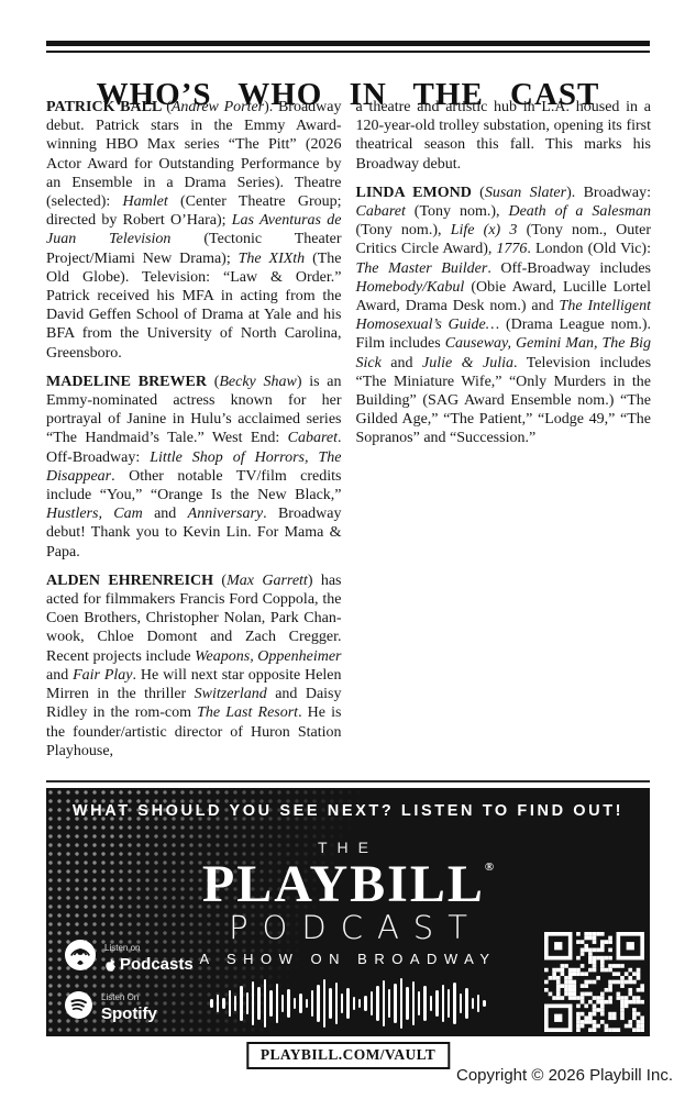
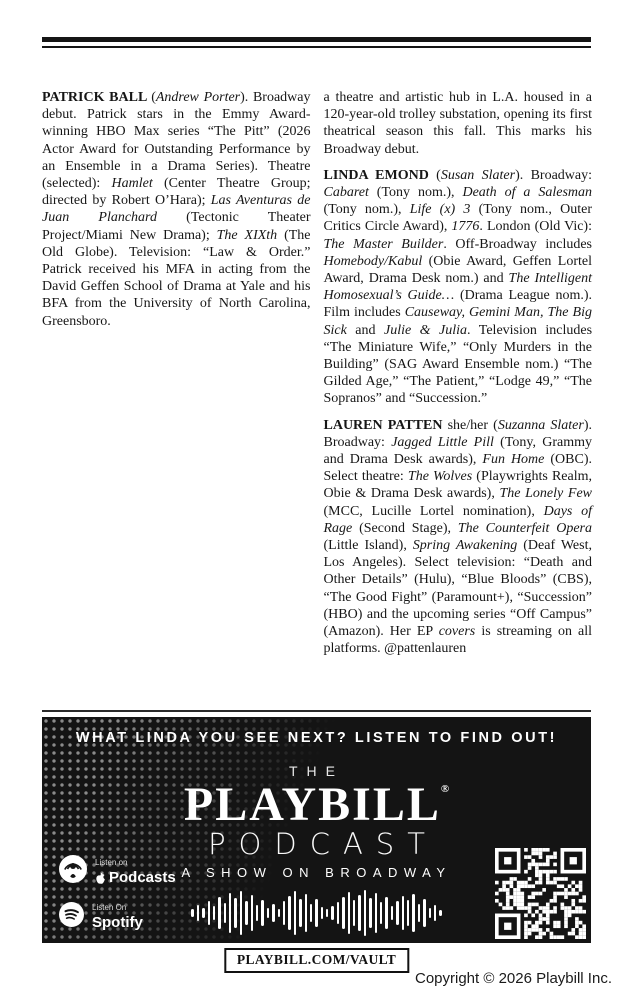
- WHO’S WHO IN THE CAST
- PATRICK BALL (Andrew Porter). Broadway debut. Patrick stars in the Emmy Award-winning HBO Max series “The Pitt” (2026 Actor Award for Outstanding Performance by an Ensemble in a Drama Series). Theatre (selected): Hamlet (Center Theatre Group; directed by Robert O’Hara); Las Aventuras de Juan Television (Tectonic Theater Project/Miami New Drama); The XIXth (The Old Globe). Television: “Law & Order.” Patrick received his MFA in acting from the David Geffen School of Drama at Yale and his BFA from the University of North Carolina, Greensboro.
+ PATRICK BALL (Andrew Porter). Broadway debut. Patrick stars in the Emmy Award-winning HBO Max series “The Pitt” (2026 Actor Award for Outstanding Performance by an Ensemble in a Drama Series). Theatre (selected): Hamlet (Center Theatre Group; directed by Robert O’Hara); Las Aventuras de Juan Planchard (Tectonic Theater Project/Miami New Drama); The XIXth (The Old Globe). Television: “Law & Order.” Patrick received his MFA in acting from the David Geffen School of Drama at Yale and his BFA from the University of North Carolina, Greensboro.
- MADELINE BREWER (Becky Shaw) is an Emmy-nominated actress known for her portrayal of Janine in Hulu’s acclaimed series “The Handmaid’s Tale.” West End: Cabaret. Off-Broadway: Little Shop of Horrors, The Disappear. Other notable TV/film credits include “You,” “Orange Is the New Black,” Hustlers, Cam and Anniversary. Broadway debut! Thank you to Kevin Lin. For Mama & Papa.
- ALDEN EHRENREICH (Max Garrett) has acted for filmmakers Francis Ford Coppola, the Coen Brothers, Christopher Nolan, Park Chan-wook, Chloe Domont and Zach Cregger. Recent projects include Weapons, Oppenheimer and Fair Play. He will next star opposite Helen Mirren in the thriller Switzerland and Daisy Ridley in the rom-com The Last Resort. He is the founder/artistic director of Huron Station Playhouse,
  a theatre and artistic hub in L.A. housed in a 120-year-old trolley substation, opening its first theatrical season this fall. This marks his Broadway debut.
- LINDA EMOND (Susan Slater). Broadway: Cabaret (Tony nom.), Death of a Salesman (Tony nom.), Life (x) 3 (Tony nom., Outer Critics Circle Award), 1776. London (Old Vic): The Master Builder. Off-Broadway includes Homebody/Kabul (Obie Award, Lucille Lortel Award, Drama Desk nom.) and The Intelligent Homosexual’s Guide… (Drama League nom.). Film includes Causeway, Gemini Man, The Big Sick and Julie & Julia. Television includes “The Miniature Wife,” “Only Murders in the Building” (SAG Award Ensemble nom.) “The Gilded Age,” “The Patient,” “Lodge 49,” “The Sopranos” and “Succession.”
+ LINDA EMOND (Susan Slater). Broadway: Cabaret (Tony nom.), Death of a Salesman (Tony nom.), Life (x) 3 (Tony nom., Outer Critics Circle Award), 1776. London (Old Vic): The Master Builder. Off-Broadway includes Homebody/Kabul (Obie Award, Geffen Lortel Award, Drama Desk nom.) and The Intelligent Homosexual’s Guide… (Drama League nom.). Film includes Causeway, Gemini Man, The Big Sick and Julie & Julia. Television includes “The Miniature Wife,” “Only Murders in the Building” (SAG Award Ensemble nom.) “The Gilded Age,” “The Patient,” “Lodge 49,” “The Sopranos” and “Succession.”
+ LAUREN PATTEN she/her (Suzanna Slater). Broadway: Jagged Little Pill (Tony, Grammy and Drama Desk awards), Fun Home (OBC). Select theatre: The Wolves (Playwrights Realm, Obie & Drama Desk awards), The Lonely Few (MCC, Lucille Lortel nomination), Days of Rage (Second Stage), The Counterfeit Opera (Little Island), Spring Awakening (Deaf West, Los Angeles). Select television: “Death and Other Details” (Hulu), “Blue Bloods” (CBS), “The Good Fight” (Paramount+), “Succession” (HBO) and the upcoming series “Off Campus” (Amazon). Her EP covers is streaming on all platforms. @pattenlauren
- WHAT SHOULD YOU SEE NEXT? LISTEN TO FIND OUT!
+ WHAT LINDA YOU SEE NEXT? LISTEN TO FIND OUT!
  THE
  PLAYBILL®
  PODCAST
  A SHOW ON BROADWAY
  Listen on
  Podcasts
  Listen On
  Spotify
  PLAYBILL.COM/VAULT
  Copyright © 2026 Playbill Inc.
